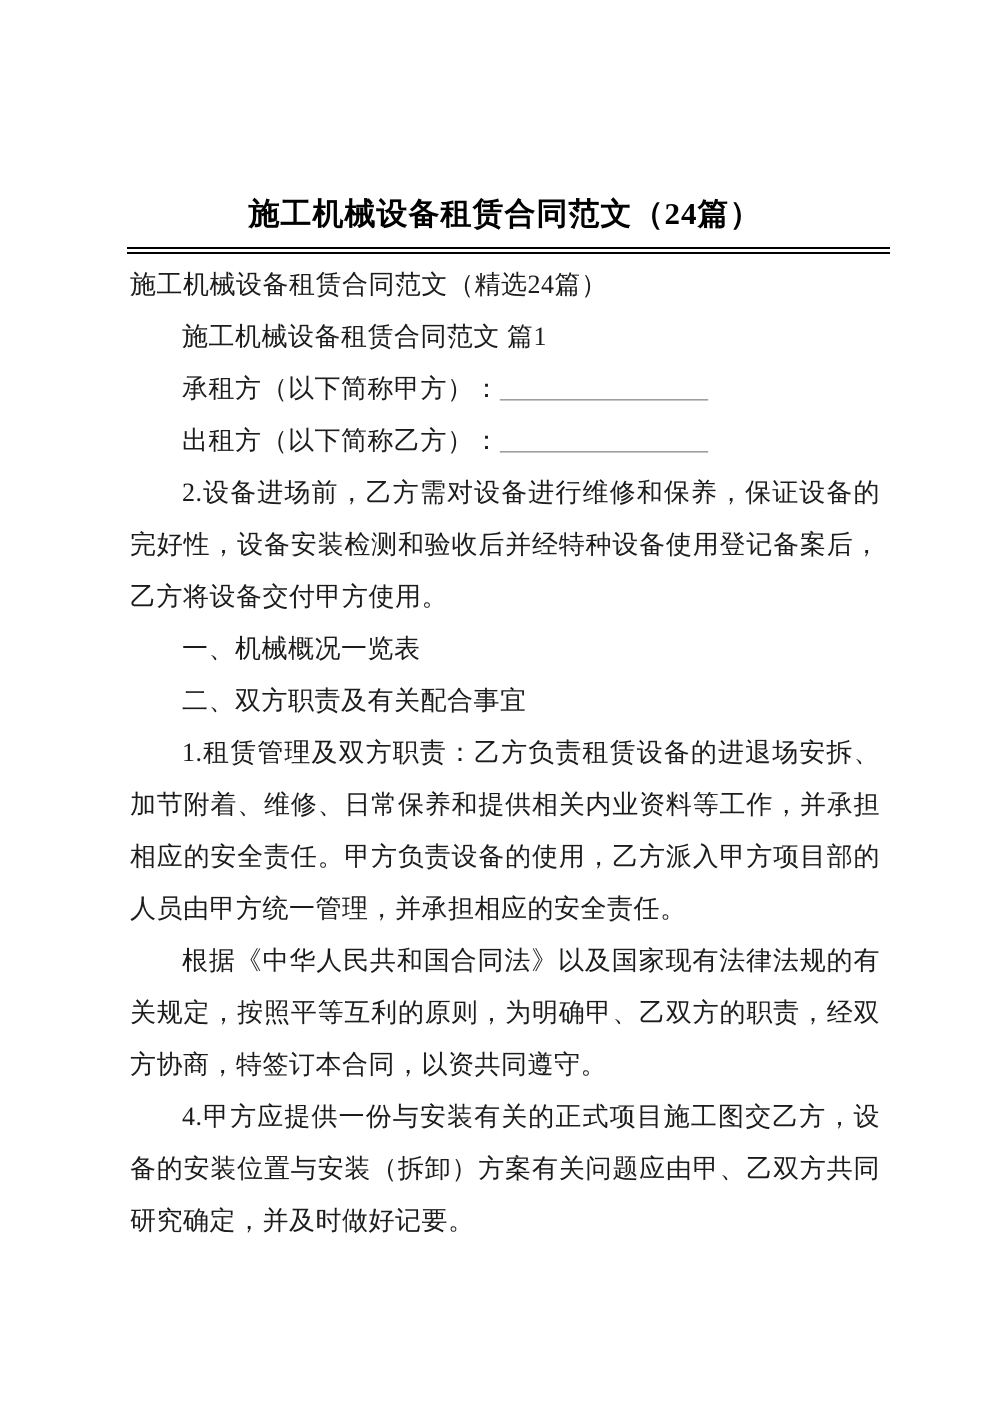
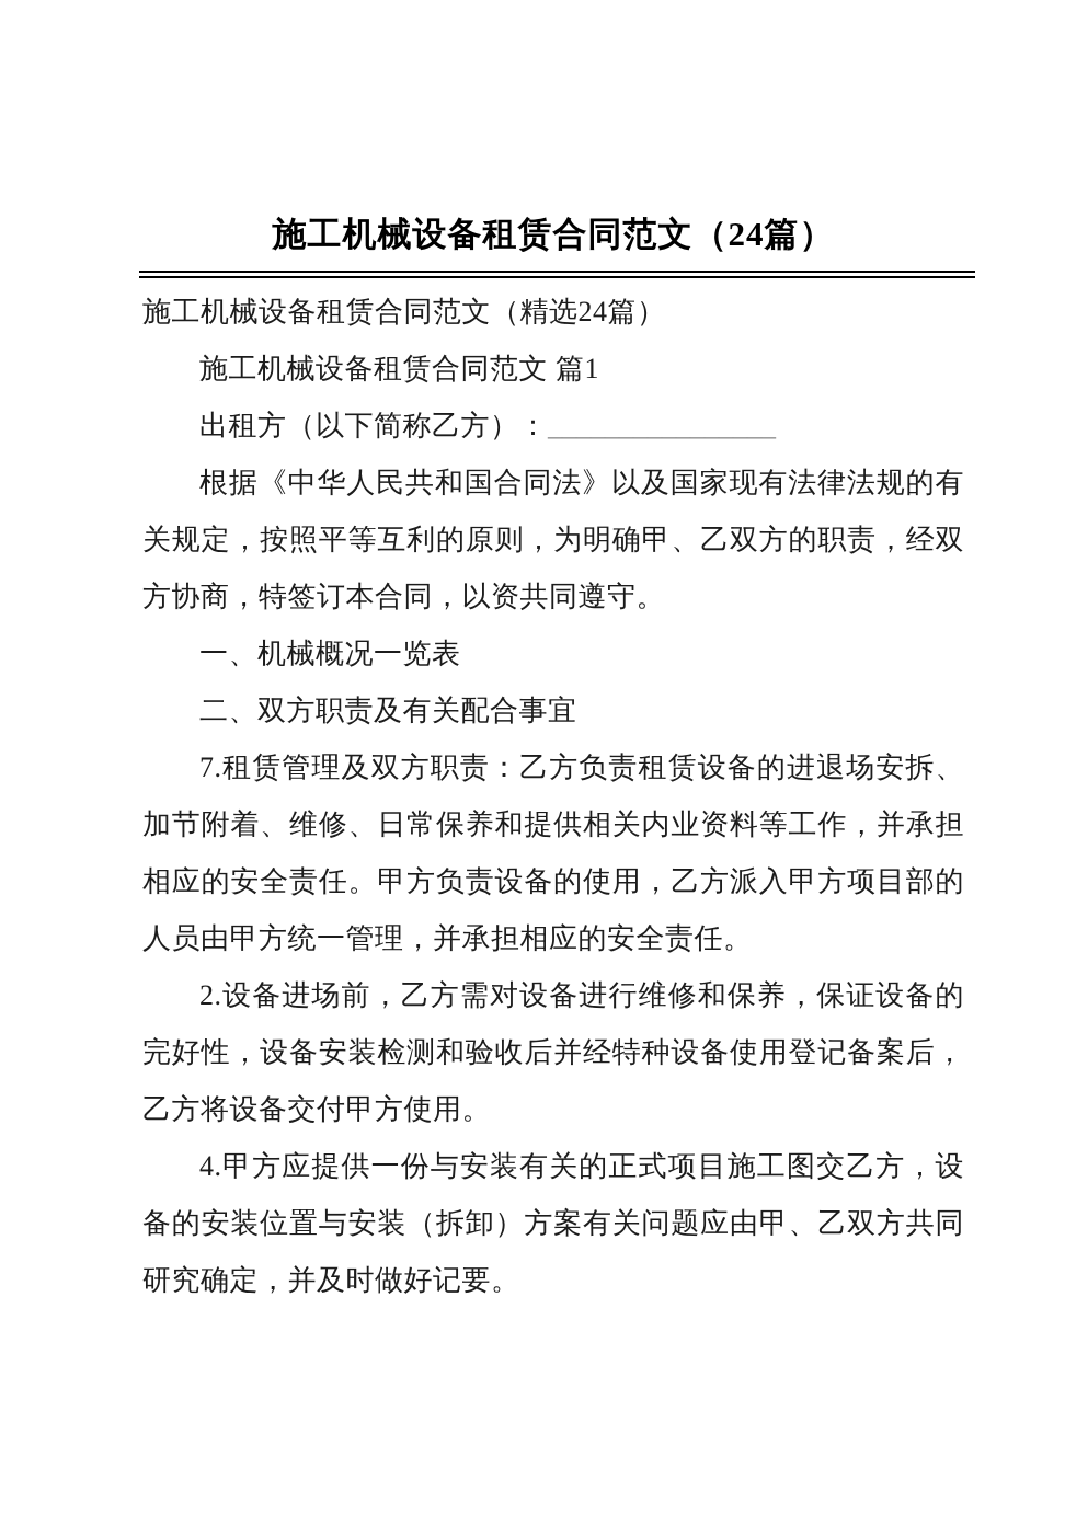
  施工机械设备租赁合同范文（24篇）
  施工机械设备租赁合同范文（精选24篇）
  施工机械设备租赁合同范文 篇1
- 承租方（以下简称甲方）：________________
  出租方（以下简称乙方）：________________
- 2.设备进场前，乙方需对设备进行维修和保养，保证设备的完好性，设备安装检测和验收后并经特种设备使用登记备案后，乙方将设备交付甲方使用。
+ 根据《中华人民共和国合同法》以及国家现有法律法规的有关规定，按照平等互利的原则，为明确甲、乙双方的职责，经双方协商，特签订本合同，以资共同遵守。
  一、机械概况一览表
  二、双方职责及有关配合事宜
- 1.租赁管理及双方职责：乙方负责租赁设备的进退场安拆、加节附着、维修、日常保养和提供相关内业资料等工作，并承担相应的安全责任。甲方负责设备的使用，乙方派入甲方项目部的人员由甲方统一管理，并承担相应的安全责任。
+ 7.租赁管理及双方职责：乙方负责租赁设备的进退场安拆、加节附着、维修、日常保养和提供相关内业资料等工作，并承担相应的安全责任。甲方负责设备的使用，乙方派入甲方项目部的人员由甲方统一管理，并承担相应的安全责任。
- 根据《中华人民共和国合同法》以及国家现有法律法规的有关规定，按照平等互利的原则，为明确甲、乙双方的职责，经双方协商，特签订本合同，以资共同遵守。
+ 2.设备进场前，乙方需对设备进行维修和保养，保证设备的完好性，设备安装检测和验收后并经特种设备使用登记备案后，乙方将设备交付甲方使用。
  4.甲方应提供一份与安装有关的正式项目施工图交乙方，设备的安装位置与安装（拆卸）方案有关问题应由甲、乙双方共同研究确定，并及时做好记要。
